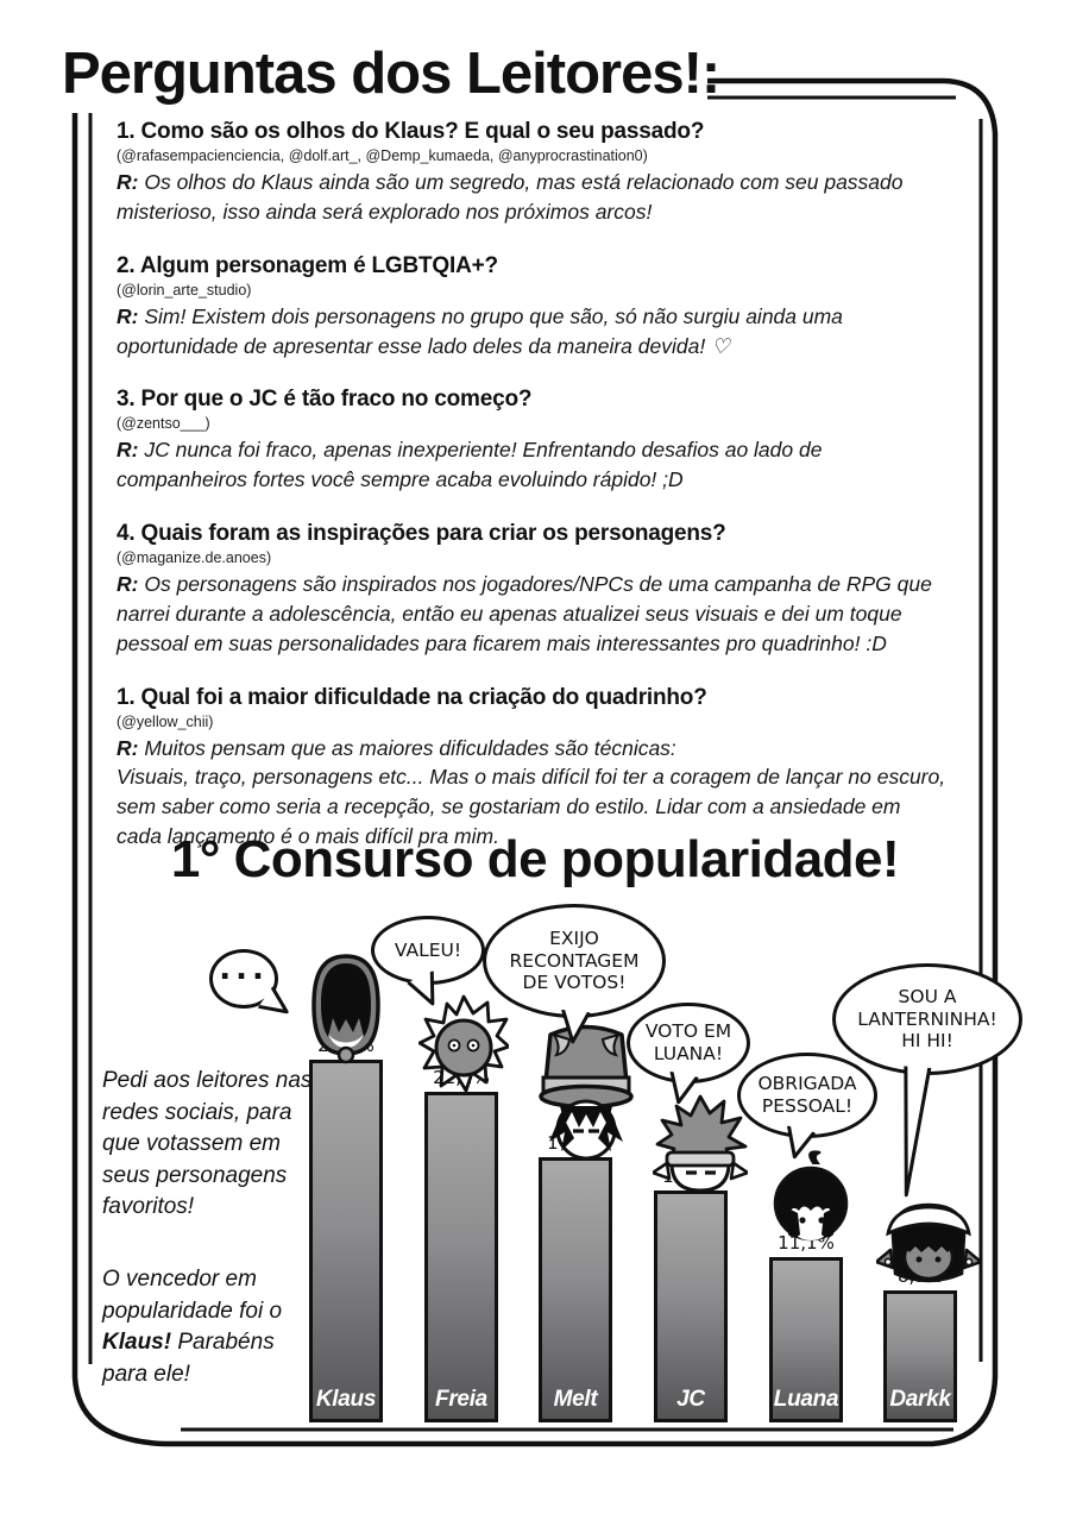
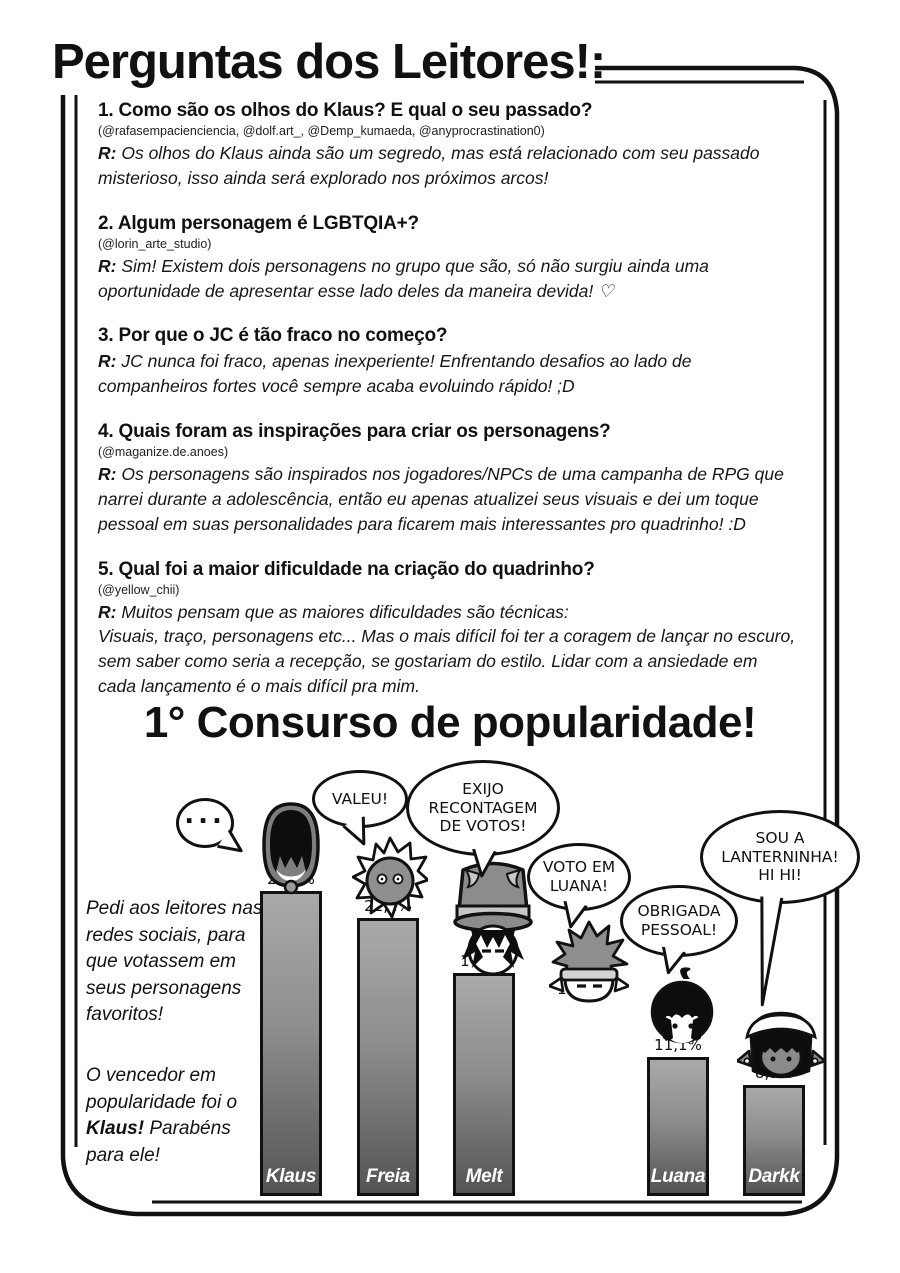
  Perguntas dos Leitores!:
  1. Como são os olhos do Klaus? E qual o seu passado?
  (@rafasempacienciencia, @dolf.art_, @Demp_kumaeda, @anyprocrastination0)
  R: Os olhos do Klaus ainda são um segredo, mas está relacionado com seu passado misterioso, isso ainda será explorado nos próximos arcos!
  2. Algum personagem é LGBTQIA+?
  (@lorin_arte_studio)
  R: Sim! Existem dois personagens no grupo que são, só não surgiu ainda uma oportunidade de apresentar esse lado deles da maneira devida! ♡
  3. Por que o JC é tão fraco no começo?
- (@zentso___)
  R: JC nunca foi fraco, apenas inexperiente! Enfrentando desafios ao lado de companheiros fortes você sempre acaba evoluindo rápido! ;D
  4. Quais foram as inspirações para criar os personagens?
  (@maganize.de.anoes)
  R: Os personagens são inspirados nos jogadores/NPCs de uma campanha de RPG que narrei durante a adolescência, então eu apenas atualizei seus visuais e dei um toque pessoal em suas personalidades para ficarem mais interessantes pro quadrinho! :D
- 1. Qual foi a maior dificuldade na criação do quadrinho?
+ 5. Qual foi a maior dificuldade na criação do quadrinho?
  (@yellow_chii)
  R: Muitos pensam que as maiores dificuldades são técnicas:
  Visuais, traço, personagens etc... Mas o mais difícil foi ter a coragem de lançar no escuro, sem saber como seria a recepção, se gostariam do estilo. Lidar com a ansiedade em cada lançamento é o mais difícil pra mim.
  1° Consurso de popularidade!
  Pedi aos leitores nas redes sociais, para que votassem em seus personagens favoritos!
  O vencedor em popularidade foi o Klaus! Parabéns para ele!
  Klaus
  Freia
  Melt
- JC
  Luana
  Darkk
  11,1%
  ...
  VALEU!
  EXIJO RECONTAGEM DE VOTOS!
  VOTO EM LUANA!
  OBRIGADA PESSOAL!
  SOU A LANTERNINHA! HI HI!
